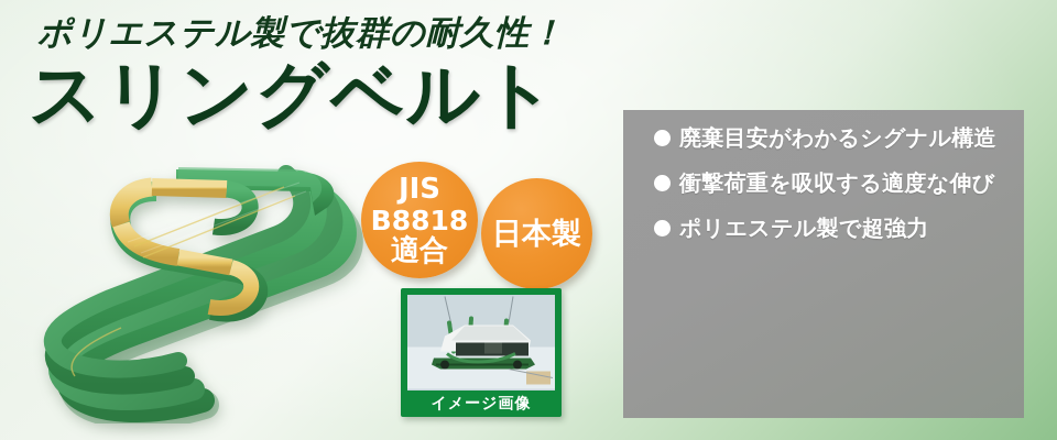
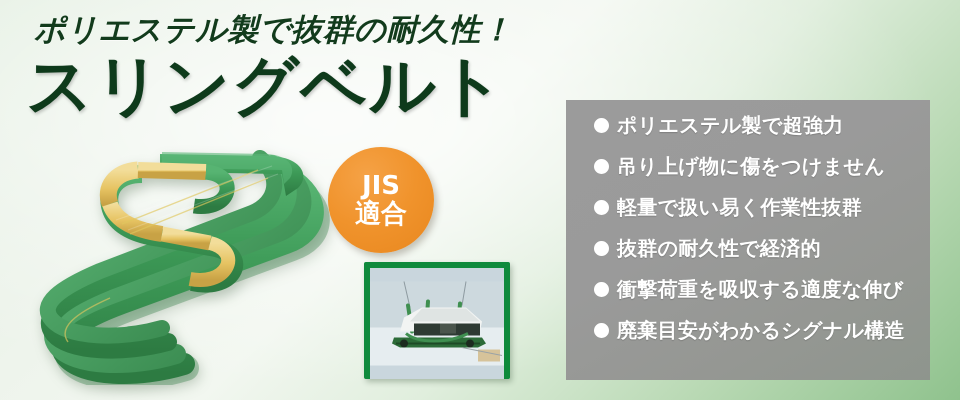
  ポリエステル製で抜群の耐久性！
  スリングベルト
  JIS
- B8818
  適合
- 日本製
- イメージ画像
- 廃棄目安がわかるシグナル構造
+ ポリエステル製で超強力
+ 吊り上げ物に傷をつけません
+ 軽量で扱い易く作業性抜群
+ 抜群の耐久性で経済的
  衝撃荷重を吸収する適度な伸び
- ポリエステル製で超強力
+ 廃棄目安がわかるシグナル構造
